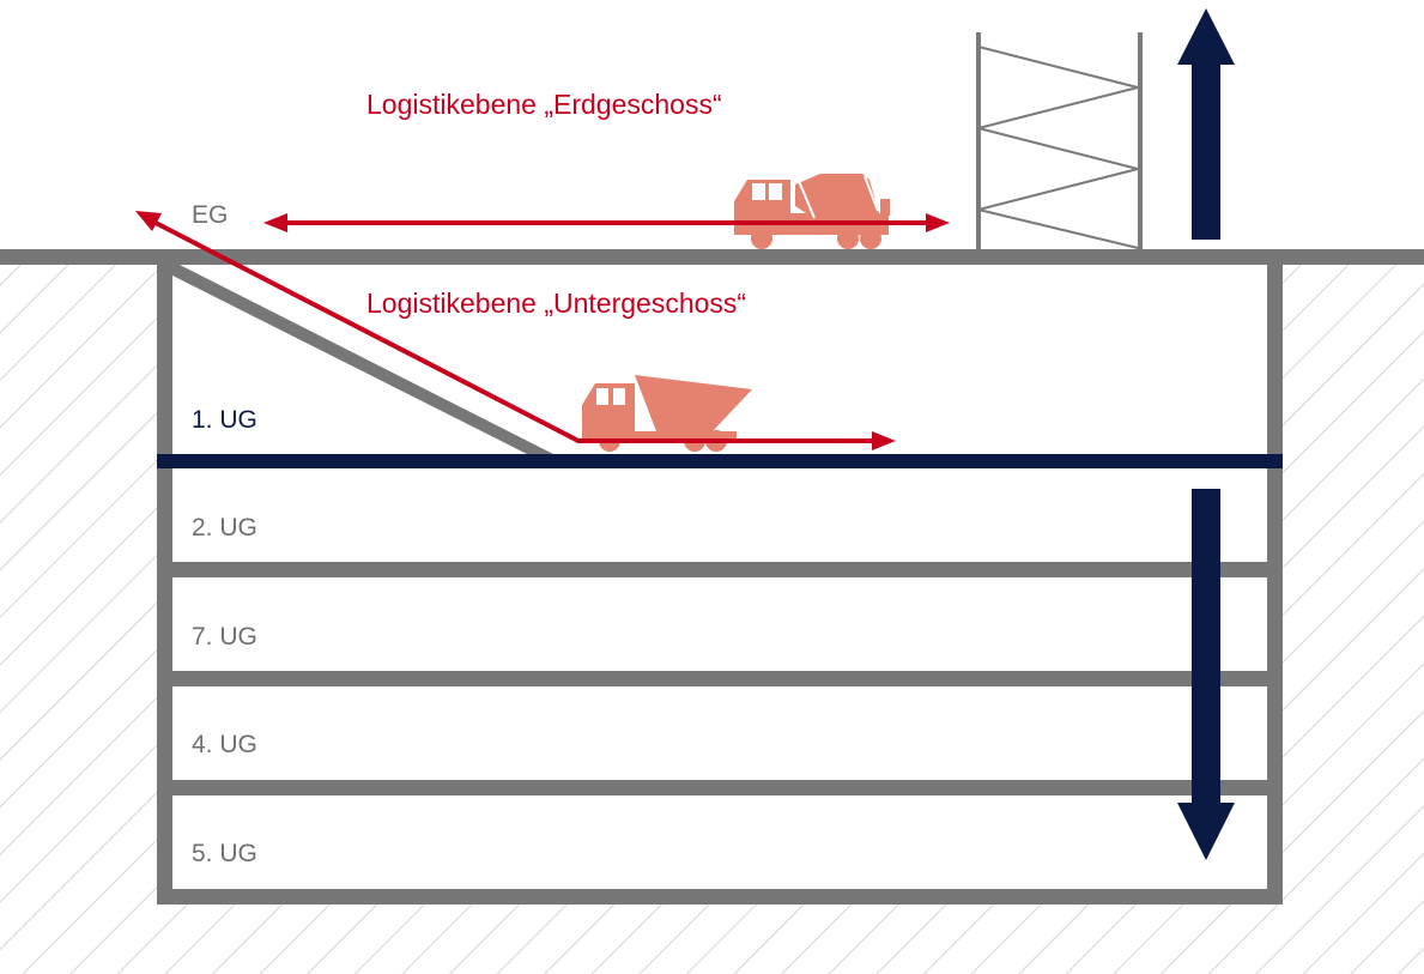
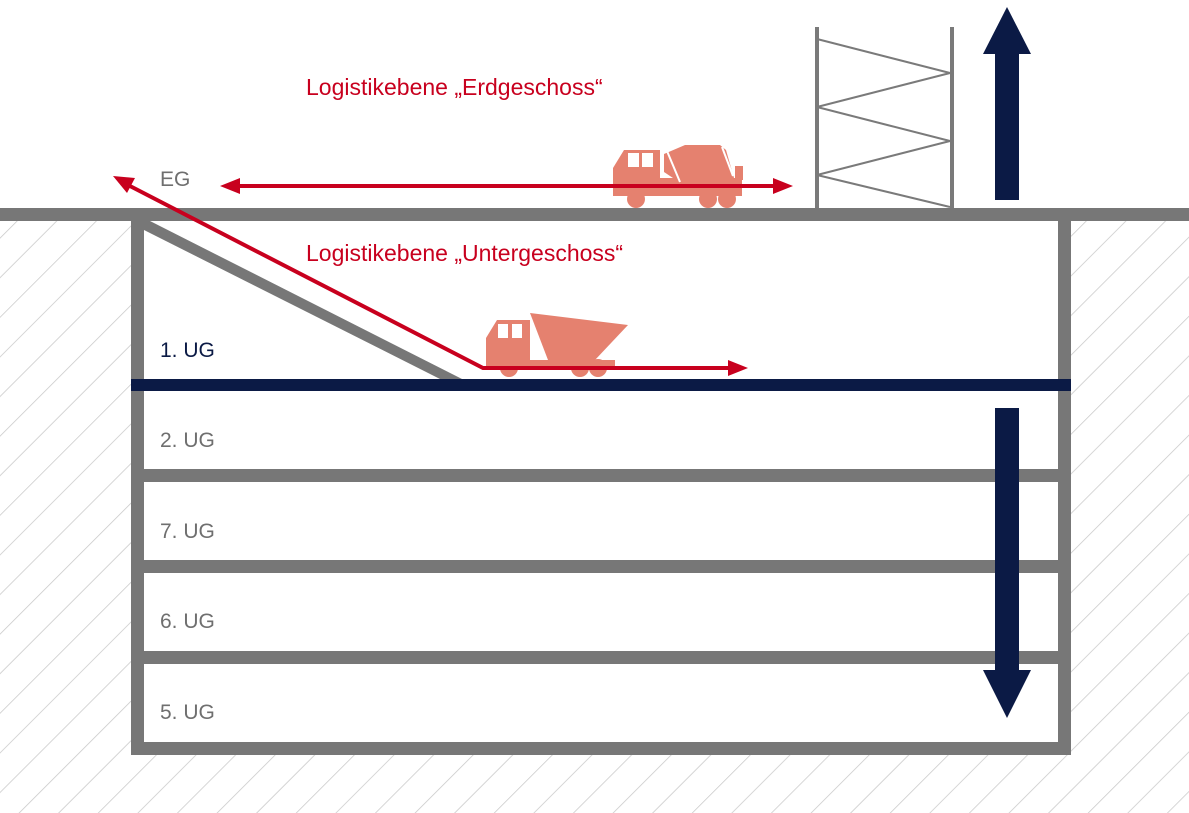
  Logistikebene „Erdgeschoss“
  Logistikebene „Untergeschoss“
  EG
  1. UG
  2. UG
  7. UG
- 4. UG
+ 6. UG
  5. UG
